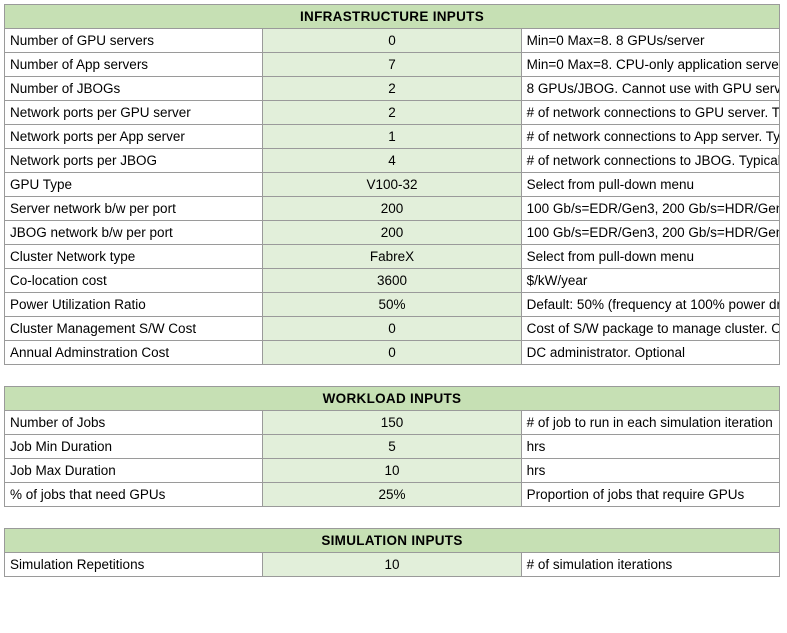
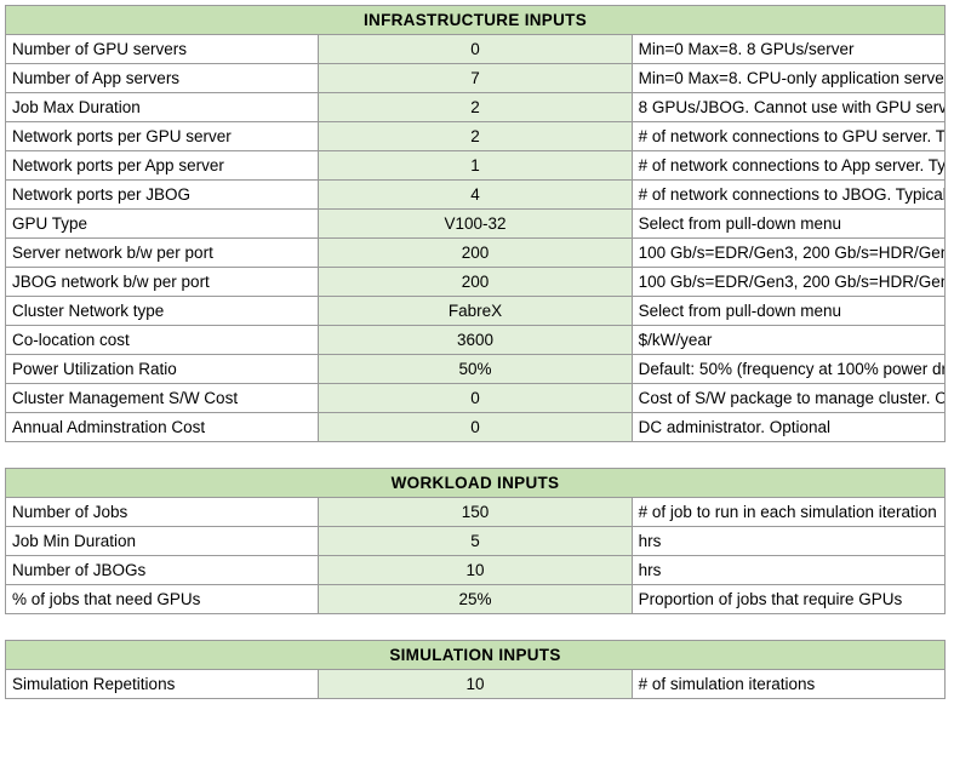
  INFRASTRUCTURE INPUTS
  Number of GPU servers	0	Min=0 Max=8. 8 GPUs/server
  Number of App servers	7	Min=0 Max=8. CPU-only application serve
- Number of JBOGs	2	8 GPUs/JBOG. Cannot use with GPU serv
+ Job Max Duration	2	8 GPUs/JBOG. Cannot use with GPU serv
  Network ports per GPU server	2	# of network connections to GPU server. T
  Network ports per App server	1	# of network connections to App server. Ty
  Network ports per JBOG	4	# of network connections to JBOG. Typical
  GPU Type	V100-32	Select from pull-down menu
  Server network b/w per port	200	100 Gb/s=EDR/Gen3, 200 Gb/s=HDR/Ge
  JBOG network b/w per port	200	100 Gb/s=EDR/Gen3, 200 Gb/s=HDR/Ge
  Cluster Network type	FabreX	Select from pull-down menu
  Co-location cost	3600	$/kW/year
  Power Utilization Ratio	50%	Default: 50% (frequency at 100% power dr
  Cluster Management S/W Cost	0	Cost of S/W package to manage cluster. O
  Annual Adminstration Cost	0	DC administrator. Optional
  WORKLOAD INPUTS
  Number of Jobs	150	# of job to run in each simulation iteration
  Job Min Duration	5	hrs
- Job Max Duration	10	hrs
+ Number of JBOGs	10	hrs
  % of jobs that need GPUs	25%	Proportion of jobs that require GPUs
  SIMULATION INPUTS
  Simulation Repetitions	10	# of simulation iterations
